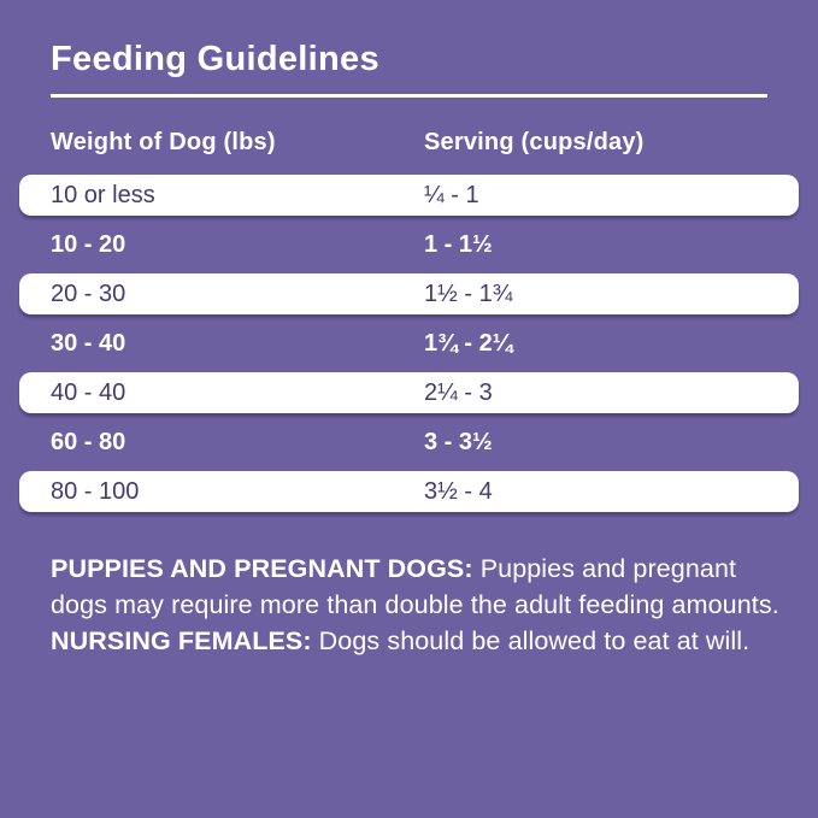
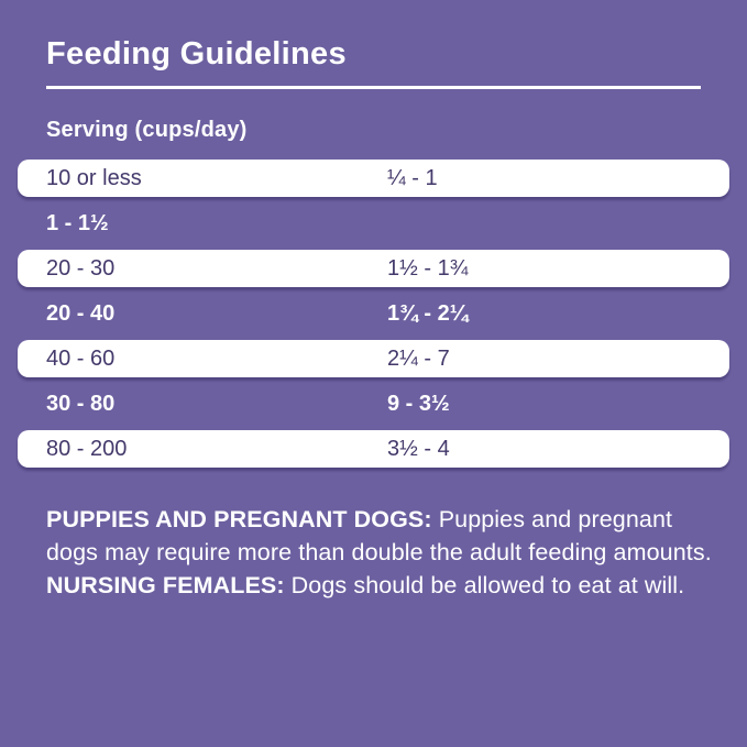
  Feeding Guidelines
- Weight of Dog (lbs)
  Serving (cups/day)
  10 or less
  ¼ - 1
- 10 - 20
  1 - 1½
  20 - 30
  1½ - 1¾
- 30 - 40
+ 20 - 40
  1¾ - 2¼
- 40 - 40
+ 40 - 60
- 2¼ - 3
+ 2¼ - 7
- 60 - 80
+ 30 - 80
- 3 - 3½
+ 9 - 3½
- 80 - 100
+ 80 - 200
  3½ - 4
  PUPPIES AND PREGNANT DOGS: Puppies and pregnant dogs may require more than double the adult feeding amounts. NURSING FEMALES: Dogs should be allowed to eat at will.
